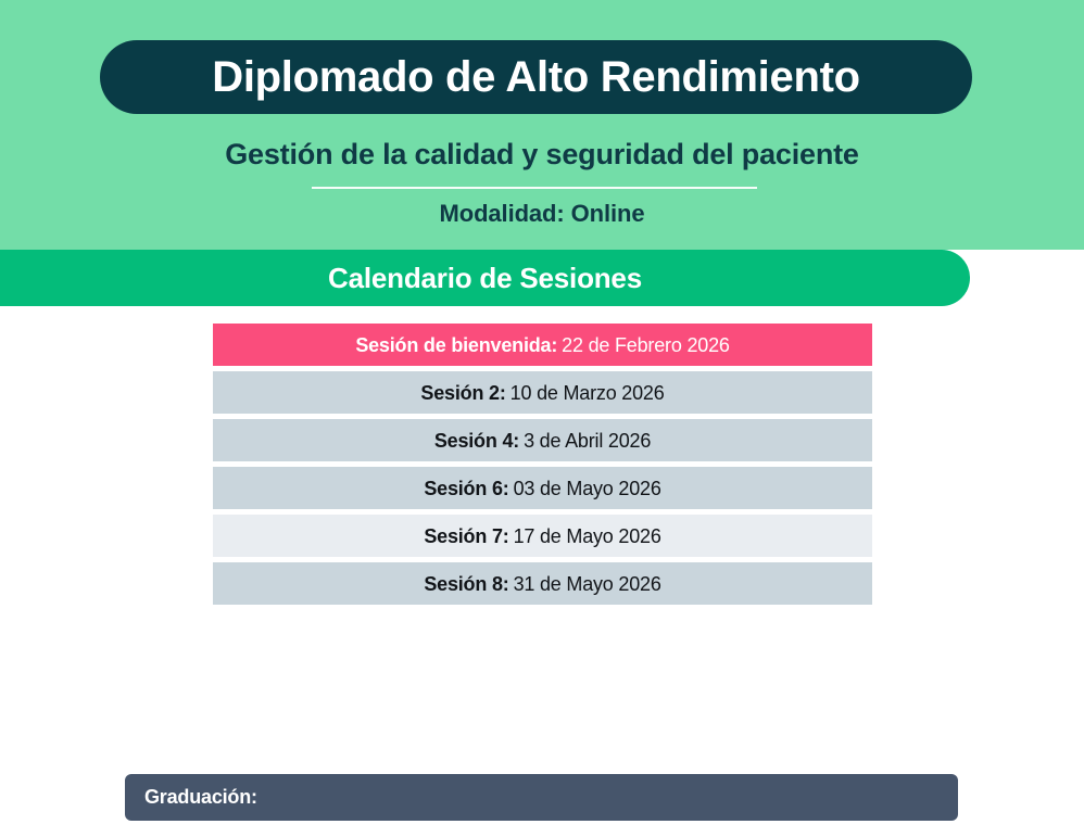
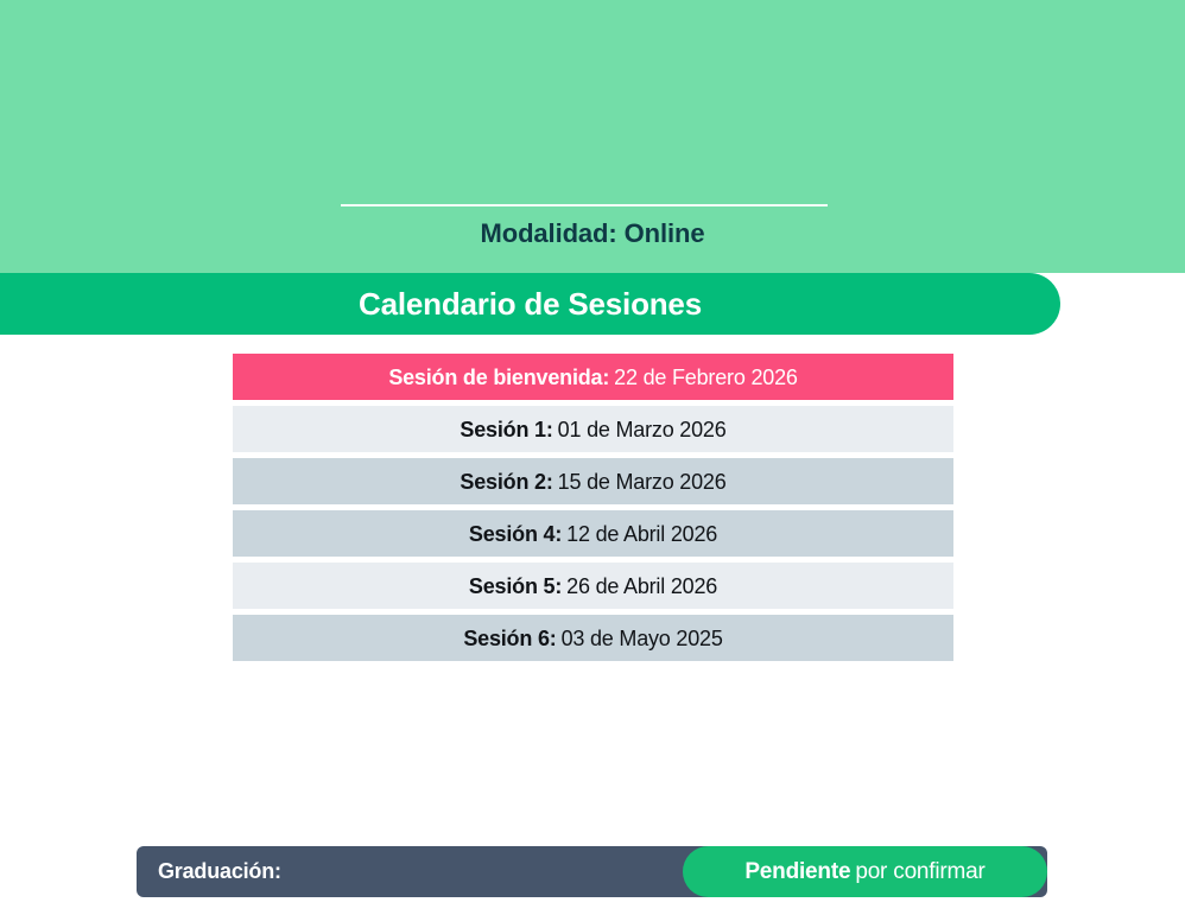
- Diplomado de Alto Rendimiento
- Gestión de la calidad y seguridad del paciente
  Modalidad: Online
  Calendario de Sesiones
  Sesión de bienvenida: 22 de Febrero 2026
+ Sesión 1: 01 de Marzo 2026
- Sesión 2: 10 de Marzo 2026
+ Sesión 2: 15 de Marzo 2026
- Sesión 4: 3 de Abril 2026
+ Sesión 4: 12 de Abril 2026
+ Sesión 5: 26 de Abril 2026
- Sesión 6: 03 de Mayo 2026
+ Sesión 6: 03 de Mayo 2025
- Sesión 7: 17 de Mayo 2026
- Sesión 8: 31 de Mayo 2026
  Graduación:
+ Pendiente por confirmar
